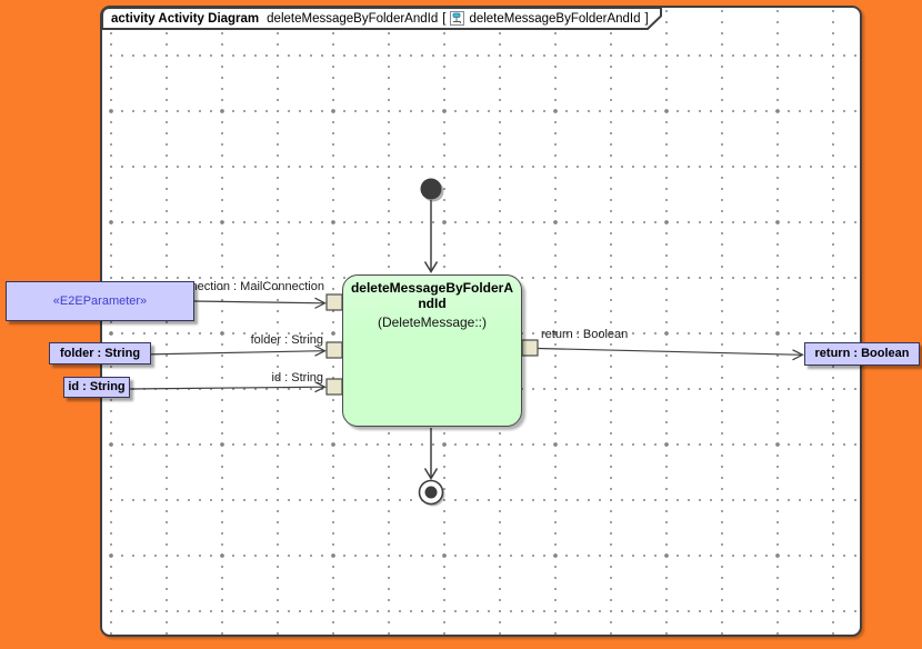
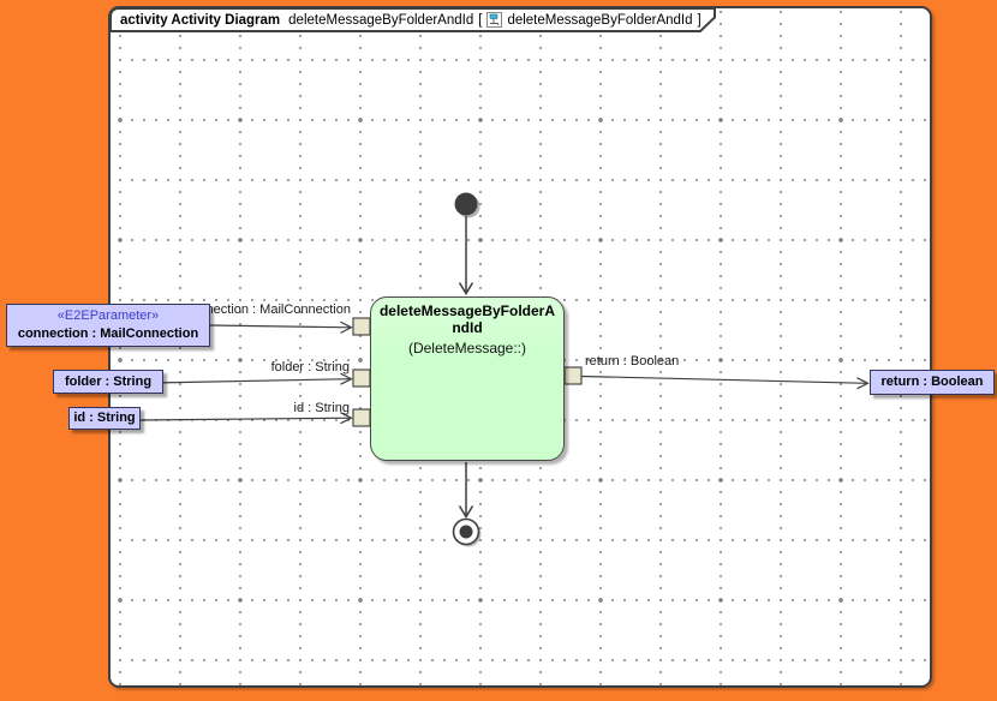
  activity Activity Diagram
  deleteMessageByFolderAndId
  [
  deleteMessageByFolderAndId
  ]
  deleteMessageByFolderAndId
  (DeleteMessage::)
  «E2EParameter»
+ connection : MailConnection
  folder : String
  id : String
  return : Boolean
  ection : MailConnection
  folder : String
  id : String
  return : Boolean
